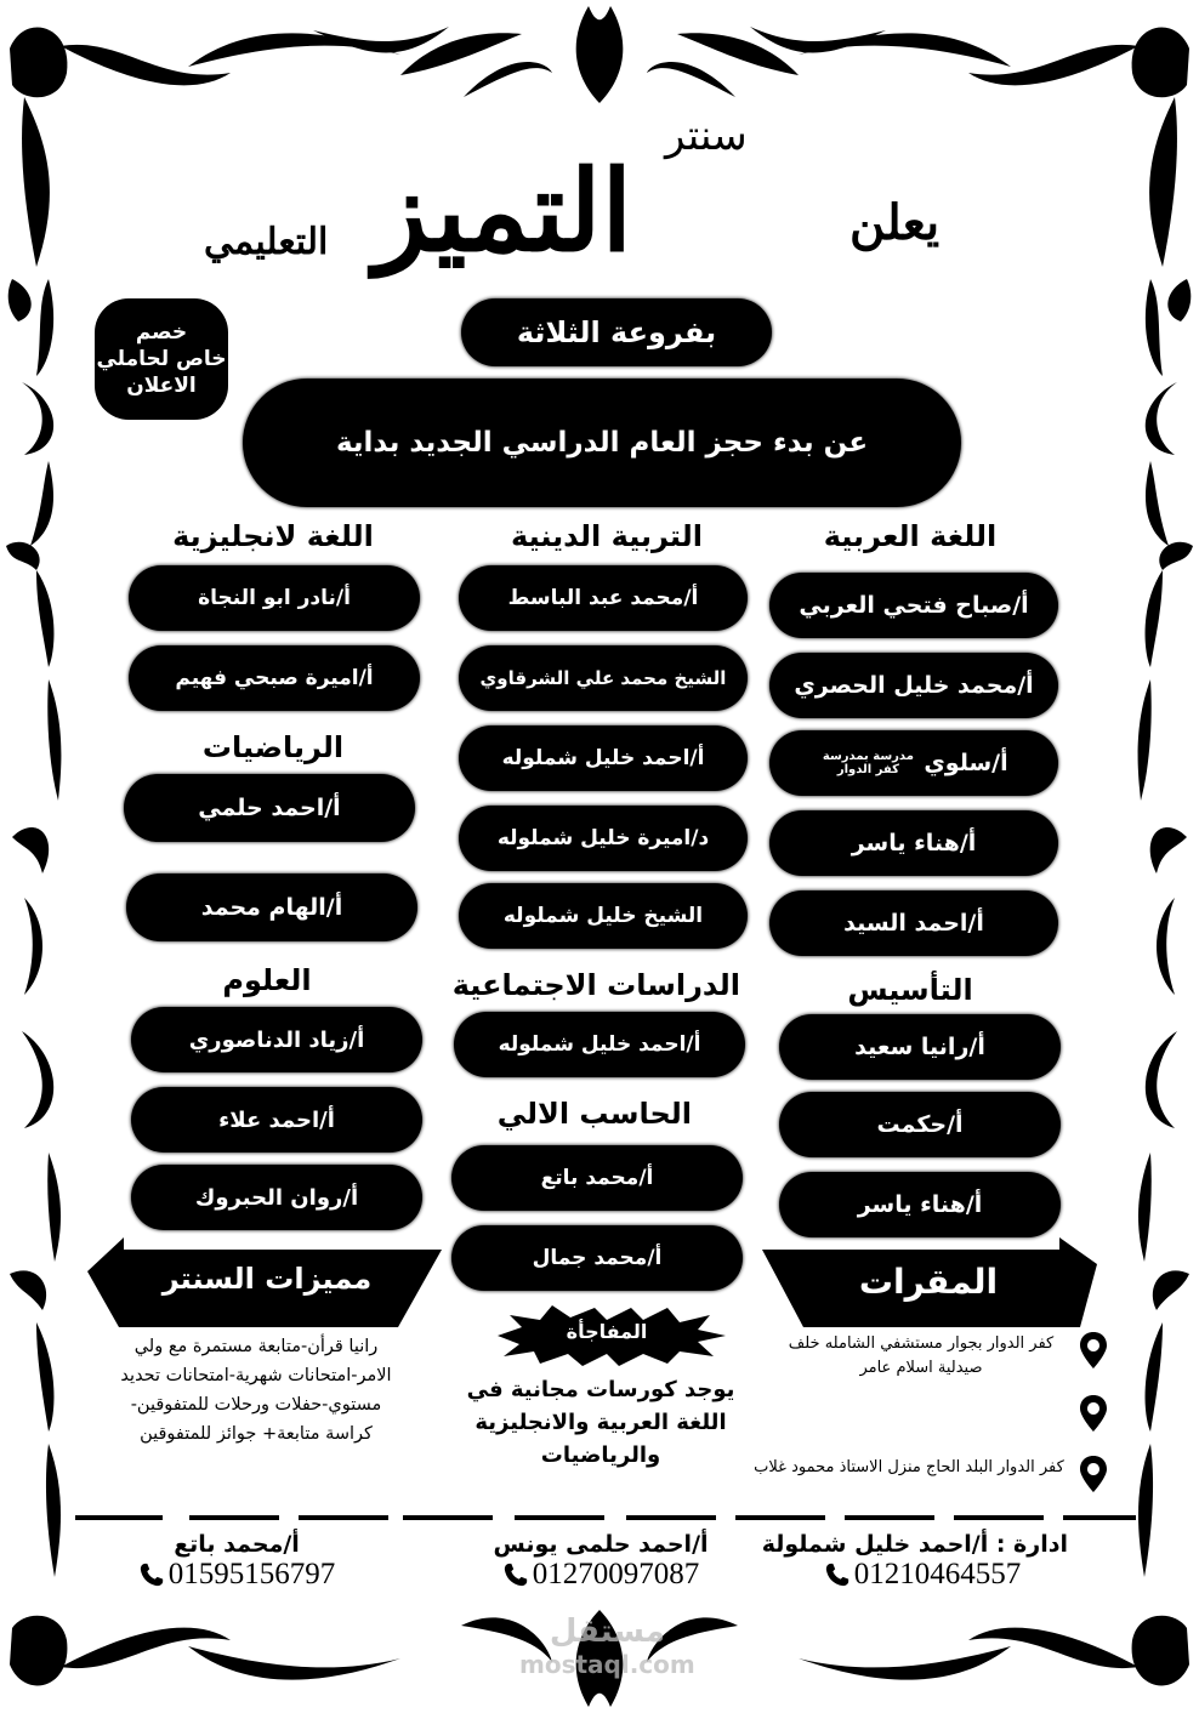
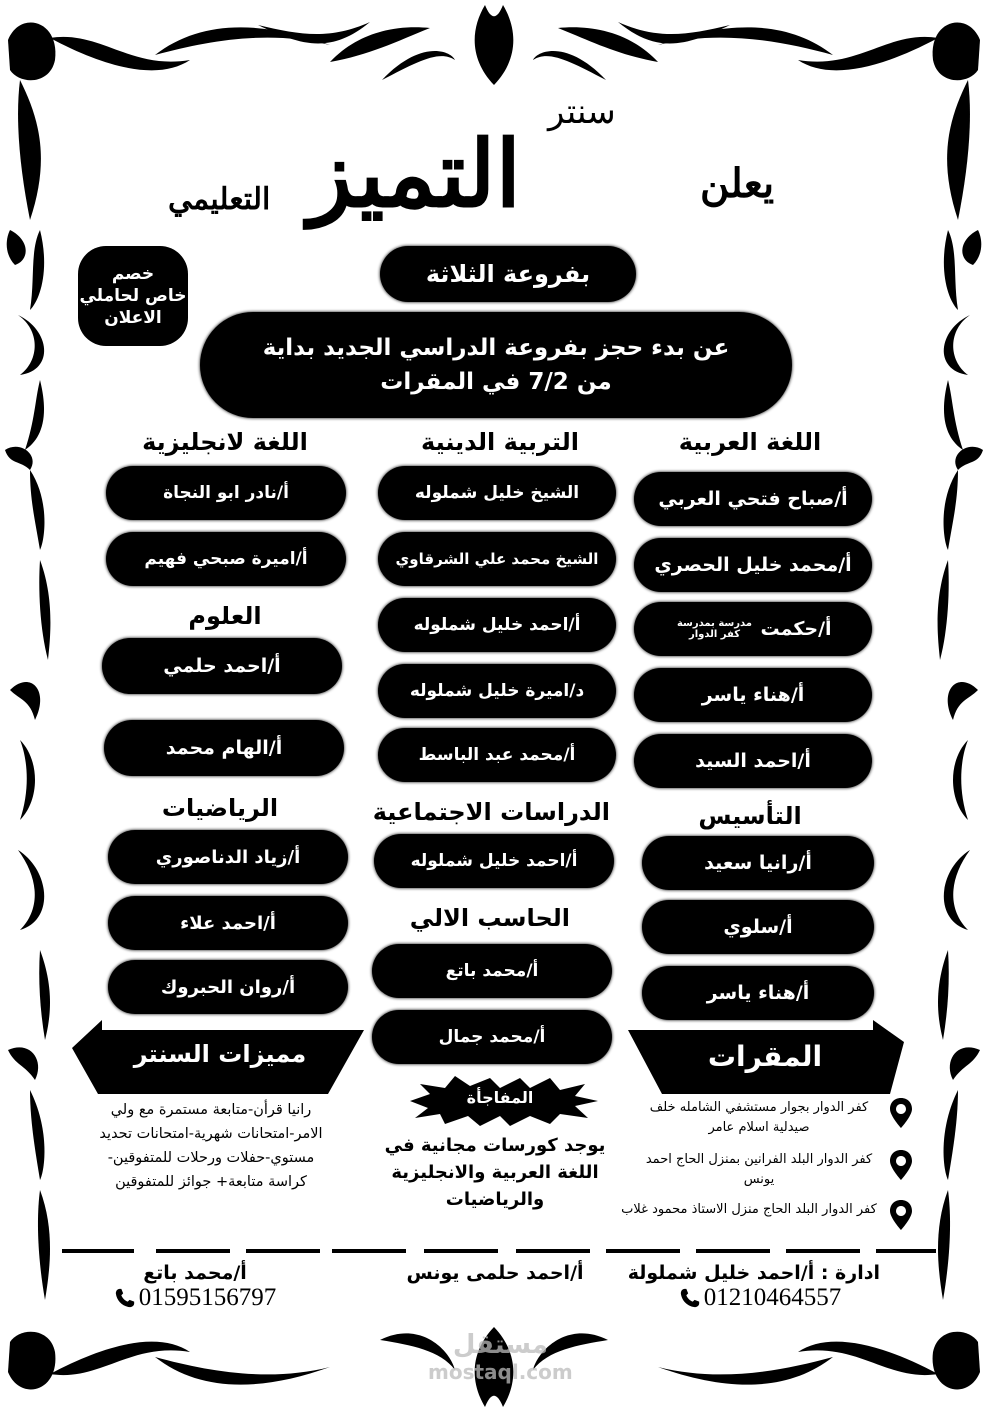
  سنتر
  يعلن
  التميز
  التعليمي
  خصم
  خاص لحاملي
  الاعلان
  بفروعة الثلاثة
- عن بدء حجز العام الدراسي الجديد بداية
+ عن بدء حجز بفروعة الدراسي الجديد بداية
+ من 7/2 في المقرات
  اللغة العربية
  أ/صباح فتحي العربي
  أ/محمد خليل الحصري
- أ/سلوي
+ أ/حكمت
  مدرسة بمدرسة كفر الدوار
  أ/هناء ياسر
  أ/احمد السيد
  التأسيس
  أ/رانيا سعيد
- أ/حكمت
+ أ/سلوي
  أ/هناء ياسر
  التربية الدينية
- أ/محمد عبد الباسط
+ الشيخ خليل شملوله
  الشيخ محمد علي الشرقاوي
  أ/احمد خليل شملوله
  د/اميرة خليل شملوله
- الشيخ خليل شملوله
+ أ/محمد عبد الباسط
  الدراسات الاجتماعية
  أ/احمد خليل شملوله
  الحاسب الالي
  أ/محمد باتع
  أ/محمد جمال
  اللغة لانجليزية
  أ/نادر ابو النجاة
  أ/اميرة صبحي فهيم
- الرياضيات
+ العلوم
  أ/احمد حلمي
  أ/الهام محمد
- العلوم
+ الرياضيات
  أ/زياد الدناصوري
  أ/احمد علاء
  أ/روان الحبروك
  المقرات
  كفر الدوار بجوار مستشفي الشامله خلف صيدلية اسلام عامر
+ كفر الدوار البلد الفرانين بمنزل الحاج احمد يونس
  كفر الدوار البلد الحاج منزل الاستاذ محمود غلاب
  مميزات السنتر
  رانيا قرأن-متابعة مستمرة مع ولي الامر-امتحانات شهرية-امتحانات تحديد مستوي-حفلات ورحلات للمتفوقين-كراسة متابعة+ جوائز للمتفوقين
  المفاجأة
  يوجد كورسات مجانية في اللغة العربية والانجليزية والرياضيات
  ادارة : أ/احمد خليل شملولة
  01210464557
  أ/احمد حلمى يونس
- 01270097087
  أ/محمد باتع
  01595156797
  مستقل
  mostaql.com
